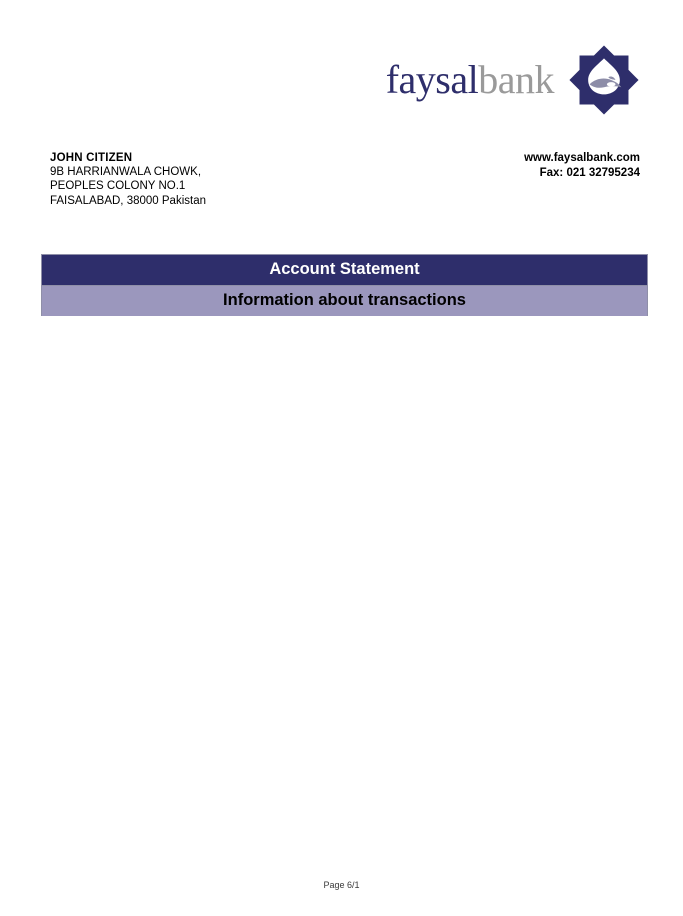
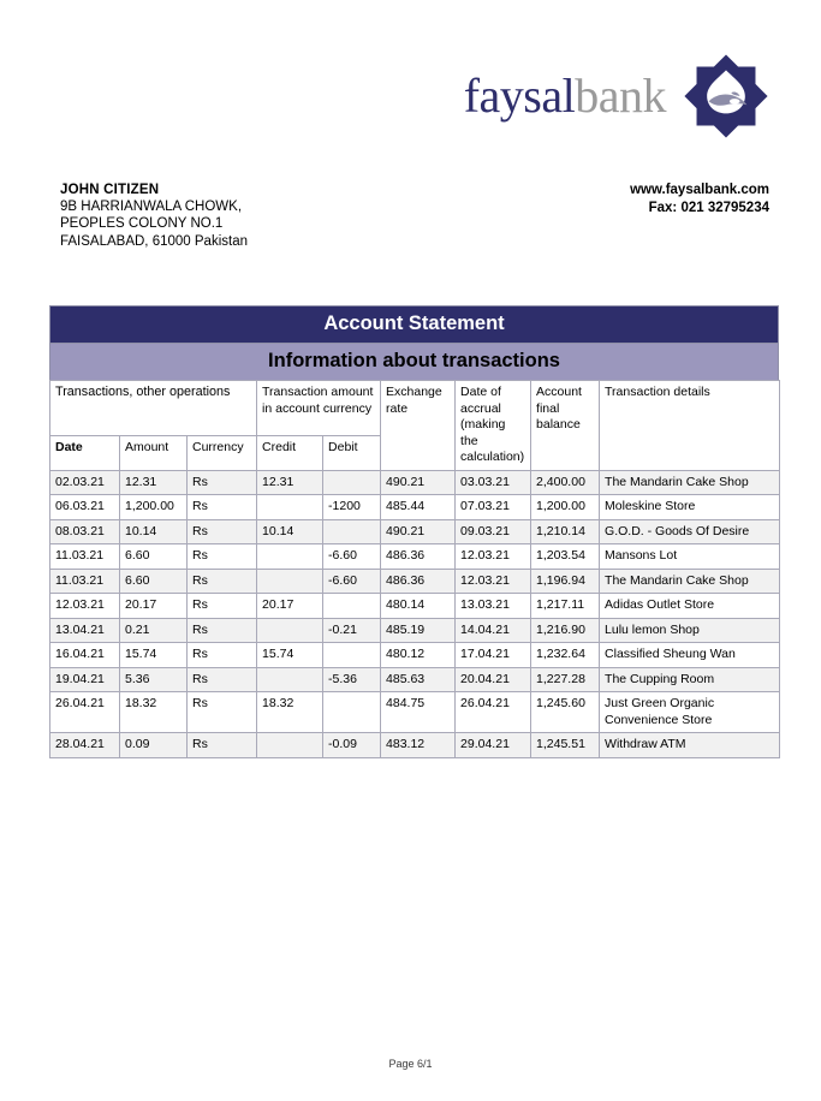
  faysalbank
  JOHN CITIZEN
  9B HARRIANWALA CHOWK,
  PEOPLES COLONY NO.1
- FAISALABAD, 38000 Pakistan
+ FAISALABAD, 61000 Pakistan
  www.faysalbank.com
  Fax: 021 32795234
  Account Statement
  Information about transactions
+ Transactions, other operations	Transaction amount in account currency	Exchange rate	Date of accrual (making the calculation)	Account final balance	Transaction details
+ Date	Amount	Currency	Credit	Debit
+ 02.03.21	12.31	Rs	12.31		490.21	03.03.21	2,400.00	The Mandarin Cake Shop
+ 06.03.21	1,200.00	Rs		-1200	485.44	07.03.21	1,200.00	Moleskine Store
+ 08.03.21	10.14	Rs	10.14		490.21	09.03.21	1,210.14	G.O.D. - Goods Of Desire
+ 11.03.21	6.60	Rs		-6.60	486.36	12.03.21	1,203.54	Mansons Lot
+ 11.03.21	6.60	Rs		-6.60	486.36	12.03.21	1,196.94	The Mandarin Cake Shop
+ 12.03.21	20.17	Rs	20.17		480.14	13.03.21	1,217.11	Adidas Outlet Store
+ 13.04.21	0.21	Rs		-0.21	485.19	14.04.21	1,216.90	Lulu lemon Shop
+ 16.04.21	15.74	Rs	15.74		480.12	17.04.21	1,232.64	Classified Sheung Wan
+ 19.04.21	5.36	Rs		-5.36	485.63	20.04.21	1,227.28	The Cupping Room
+ 26.04.21	18.32	Rs	18.32		484.75	26.04.21	1,245.60	Just Green Organic Convenience Store
+ 28.04.21	0.09	Rs		-0.09	483.12	29.04.21	1,245.51	Withdraw ATM
  Page 6/1
